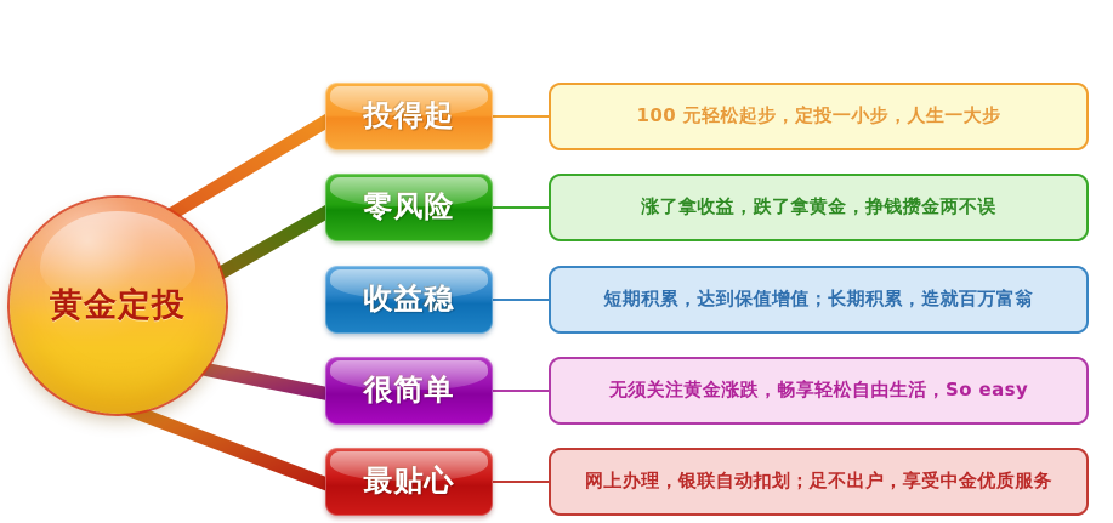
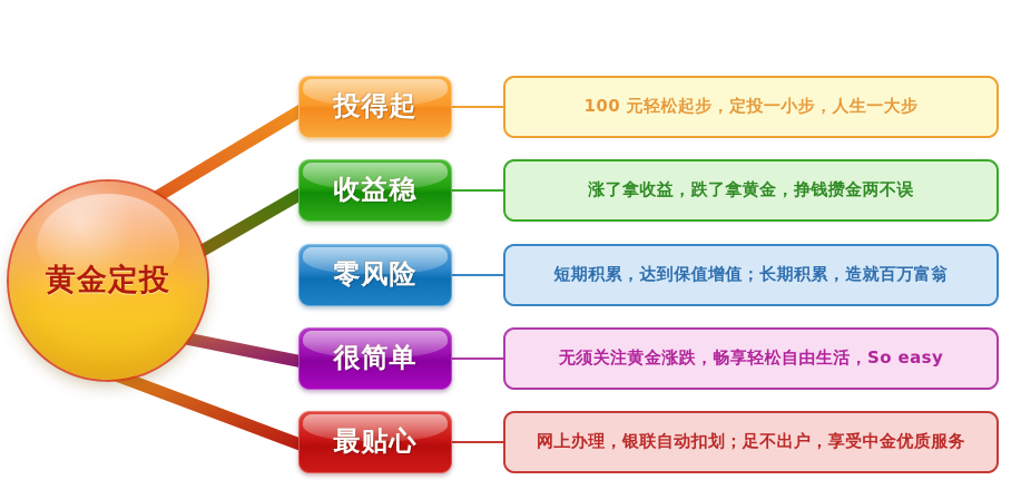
  黄金定投
  投得起
  100 元轻松起步，定投一小步，人生一大步
- 零风险
+ 收益稳
  涨了拿收益，跌了拿黄金，挣钱攒金两不误
- 收益稳
+ 零风险
  短期积累，达到保值增值；长期积累，造就百万富翁
  很简单
  无须关注黄金涨跌，畅享轻松自由生活，So easy
  最贴心
  网上办理，银联自动扣划；足不出户，享受中金优质服务
